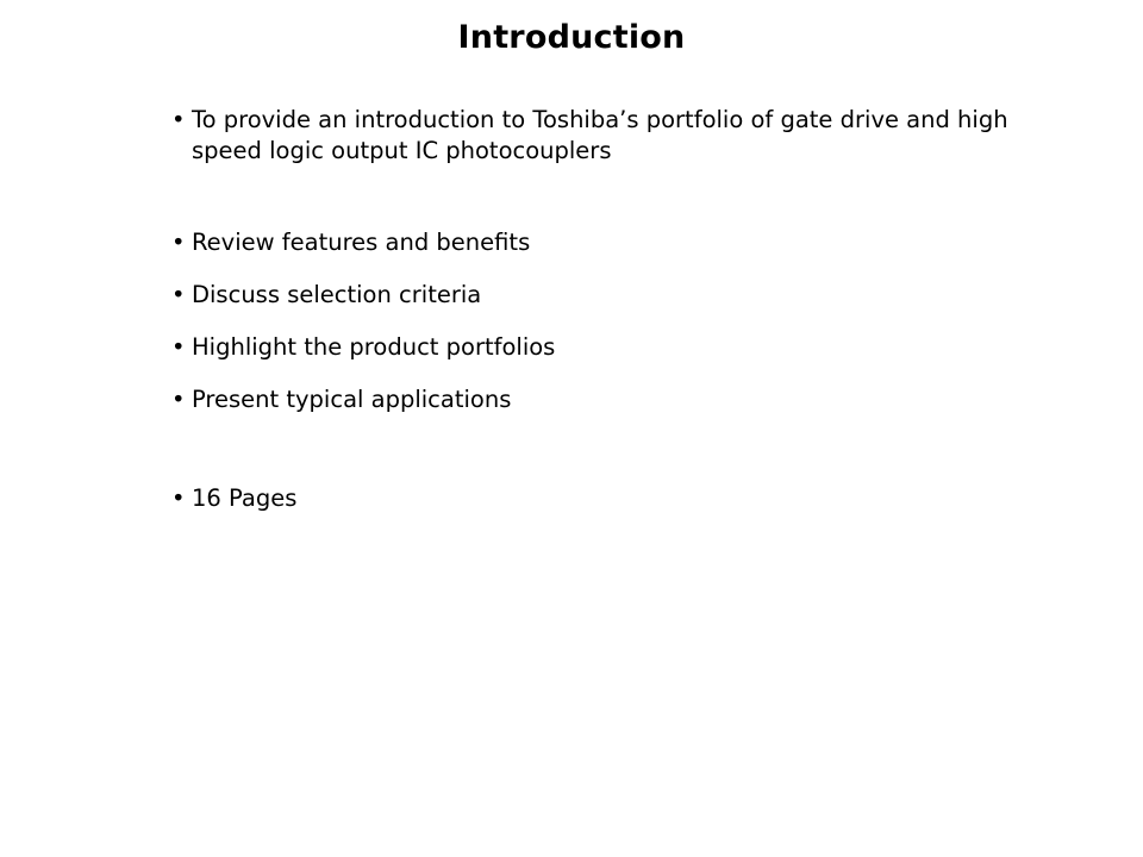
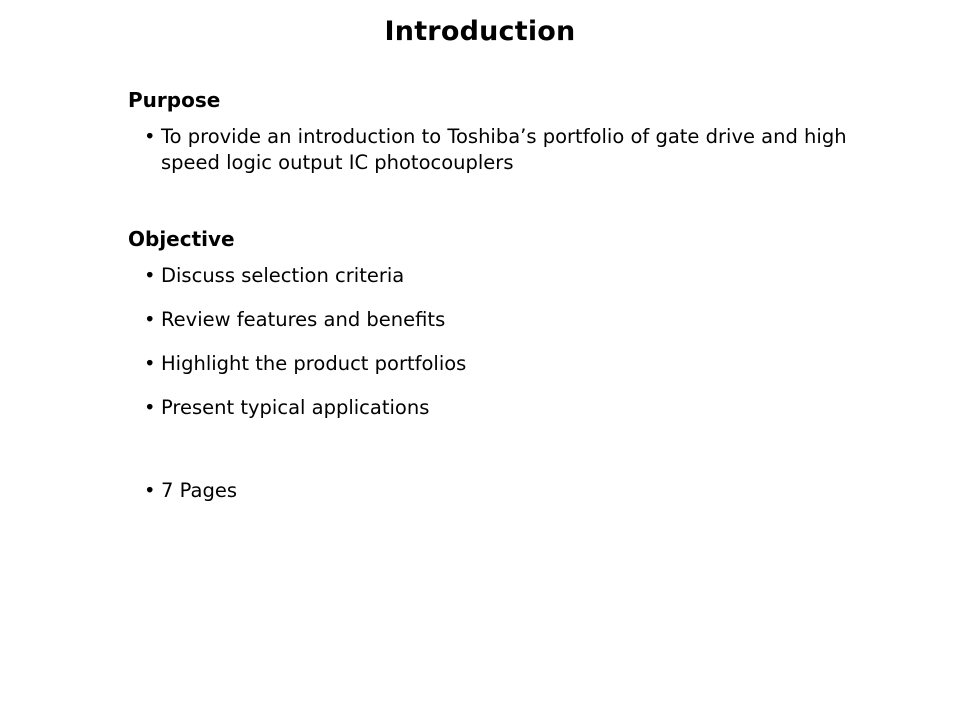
  Introduction
+ Purpose
  •
  To provide an introduction to Toshiba’s portfolio of gate drive and high speed logic output IC photocouplers
+ Objective
  •
- Review features and benefits
+ Discuss selection criteria
  •
- Discuss selection criteria
+ Review features and benefits
  •
  Highlight the product portfolios
  •
  Present typical applications
  •
- 16 Pages
+ 7 Pages
